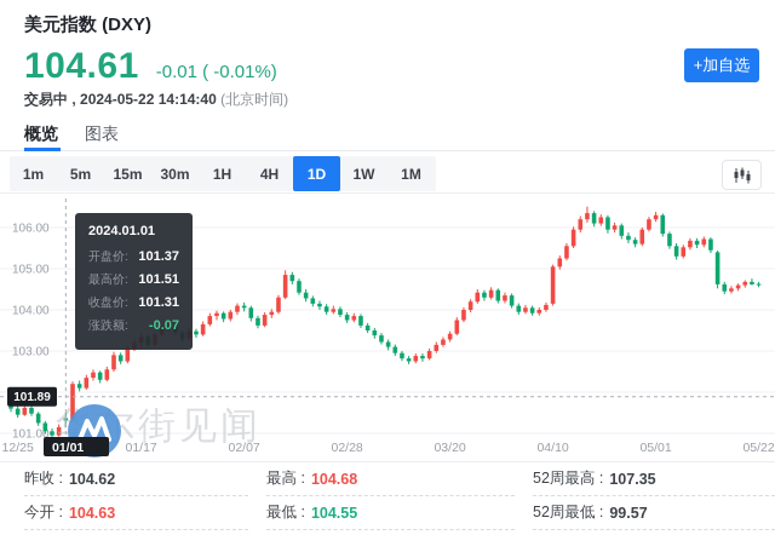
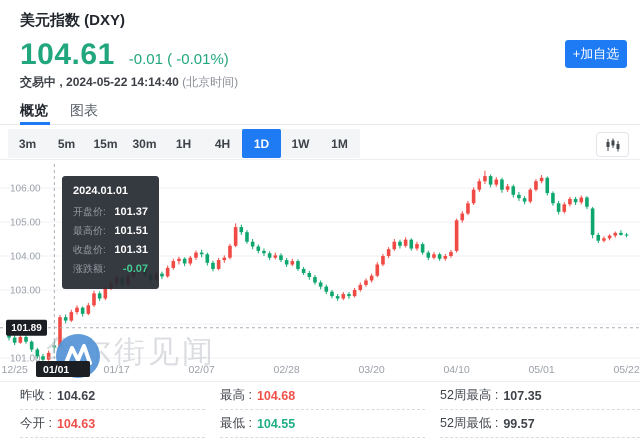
  美元指数 (DXY)
  104.61
  -0.01 ( -0.01%)
  交易中 , 2024-05-22 14:14:40 (北京时间)
  +加自选
  概览
  图表
- 1m
+ 3m
  5m
  15m
  30m
  1H
  4H
  1D
  1W
  1M
  106.00
  105.00
  104.00
  103.00
  101.00
  12/25
  01/17
  02/07
  02/28
  03/20
  04/10
  05/01
  05/22
  101.89
  01/01
  2024.01.01
  开盘价:
  101.37
  最高价:
  101.51
  收盘价:
  101.31
  涨跌额:
  -0.07
  昨收 :
  104.62
  最高 :
  104.68
  52周最高 :
  107.35
  今开 :
  104.63
  最低 :
  104.55
  52周最低 :
  99.57
